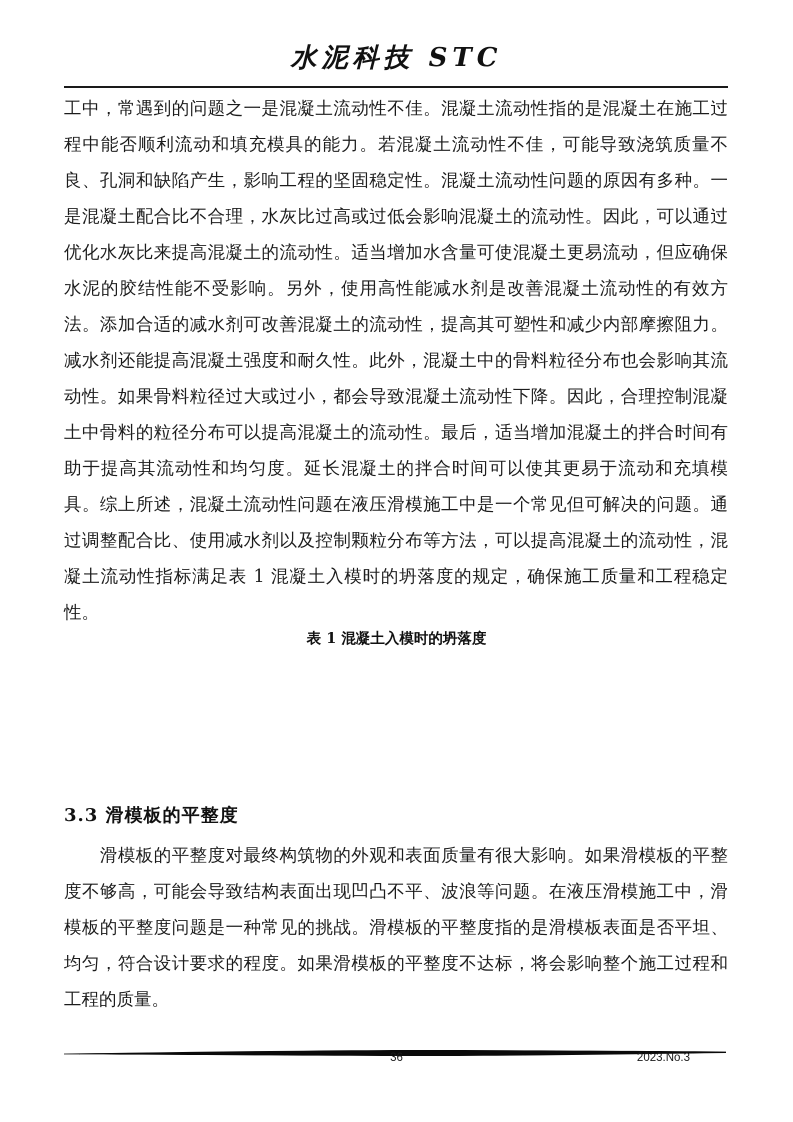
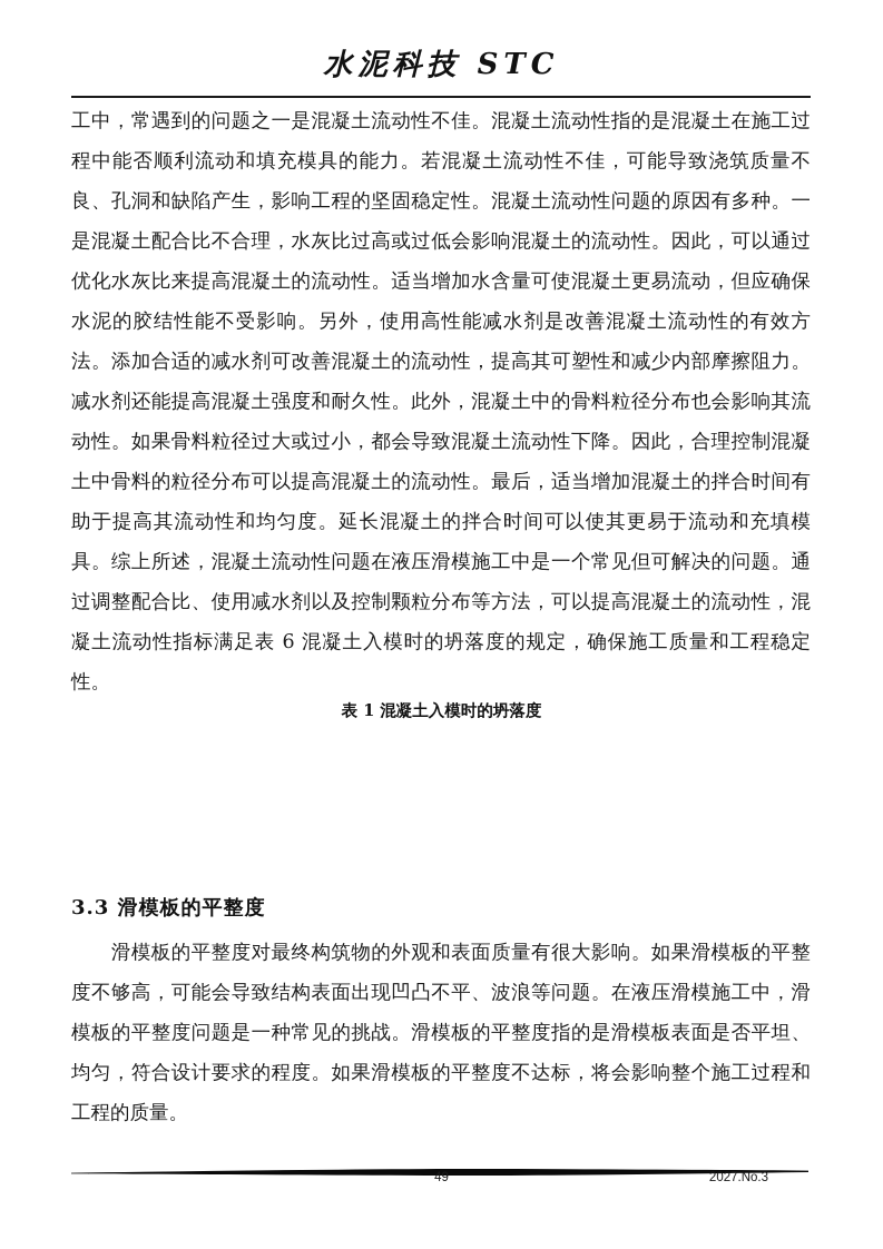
  水泥科技 STC
- 工中，常遇到的问题之一是混凝土流动性不佳。混凝土流动性指的是混凝土在施工过程中能否顺利流动和填充模具的能力。若混凝土流动性不佳，可能导致浇筑质量不良、孔洞和缺陷产生，影响工程的坚固稳定性。混凝土流动性问题的原因有多种。一是混凝土配合比不合理，水灰比过高或过低会影响混凝土的流动性。因此，可以通过优化水灰比来提高混凝土的流动性。适当增加水含量可使混凝土更易流动，但应确保水泥的胶结性能不受影响。另外，使用高性能减水剂是改善混凝土流动性的有效方法。添加合适的减水剂可改善混凝土的流动性，提高其可塑性和减少内部摩擦阻力。减水剂还能提高混凝土强度和耐久性。此外，混凝土中的骨料粒径分布也会影响其流动性。如果骨料粒径过大或过小，都会导致混凝土流动性下降。因此，合理控制混凝土中骨料的粒径分布可以提高混凝土的流动性。最后，适当增加混凝土的拌合时间有助于提高其流动性和均匀度。延长混凝土的拌合时间可以使其更易于流动和充填模具。综上所述，混凝土流动性问题在液压滑模施工中是一个常见但可解决的问题。通过调整配合比、使用减水剂以及控制颗粒分布等方法，可以提高混凝土的流动性，混凝土流动性指标满足表 1 混凝土入模时的坍落度的规定，确保施工质量和工程稳定性。
+ 工中，常遇到的问题之一是混凝土流动性不佳。混凝土流动性指的是混凝土在施工过程中能否顺利流动和填充模具的能力。若混凝土流动性不佳，可能导致浇筑质量不良、孔洞和缺陷产生，影响工程的坚固稳定性。混凝土流动性问题的原因有多种。一是混凝土配合比不合理，水灰比过高或过低会影响混凝土的流动性。因此，可以通过优化水灰比来提高混凝土的流动性。适当增加水含量可使混凝土更易流动，但应确保水泥的胶结性能不受影响。另外，使用高性能减水剂是改善混凝土流动性的有效方法。添加合适的减水剂可改善混凝土的流动性，提高其可塑性和减少内部摩擦阻力。减水剂还能提高混凝土强度和耐久性。此外，混凝土中的骨料粒径分布也会影响其流动性。如果骨料粒径过大或过小，都会导致混凝土流动性下降。因此，合理控制混凝土中骨料的粒径分布可以提高混凝土的流动性。最后，适当增加混凝土的拌合时间有助于提高其流动性和均匀度。延长混凝土的拌合时间可以使其更易于流动和充填模具。综上所述，混凝土流动性问题在液压滑模施工中是一个常见但可解决的问题。通过调整配合比、使用减水剂以及控制颗粒分布等方法，可以提高混凝土的流动性，混凝土流动性指标满足表 6 混凝土入模时的坍落度的规定，确保施工质量和工程稳定性。
  表 1 混凝土入模时的坍落度
  3.3 滑模板的平整度
  滑模板的平整度对最终构筑物的外观和表面质量有很大影响。如果滑模板的平整度不够高，可能会导致结构表面出现凹凸不平、波浪等问题。在液压滑模施工中，滑模板的平整度问题是一种常见的挑战。滑模板的平整度指的是滑模板表面是否平坦、均匀，符合设计要求的程度。如果滑模板的平整度不达标，将会影响整个施工过程和工程的质量。
- 36
+ 49
- 2023.No.3
+ 2027.No.3
